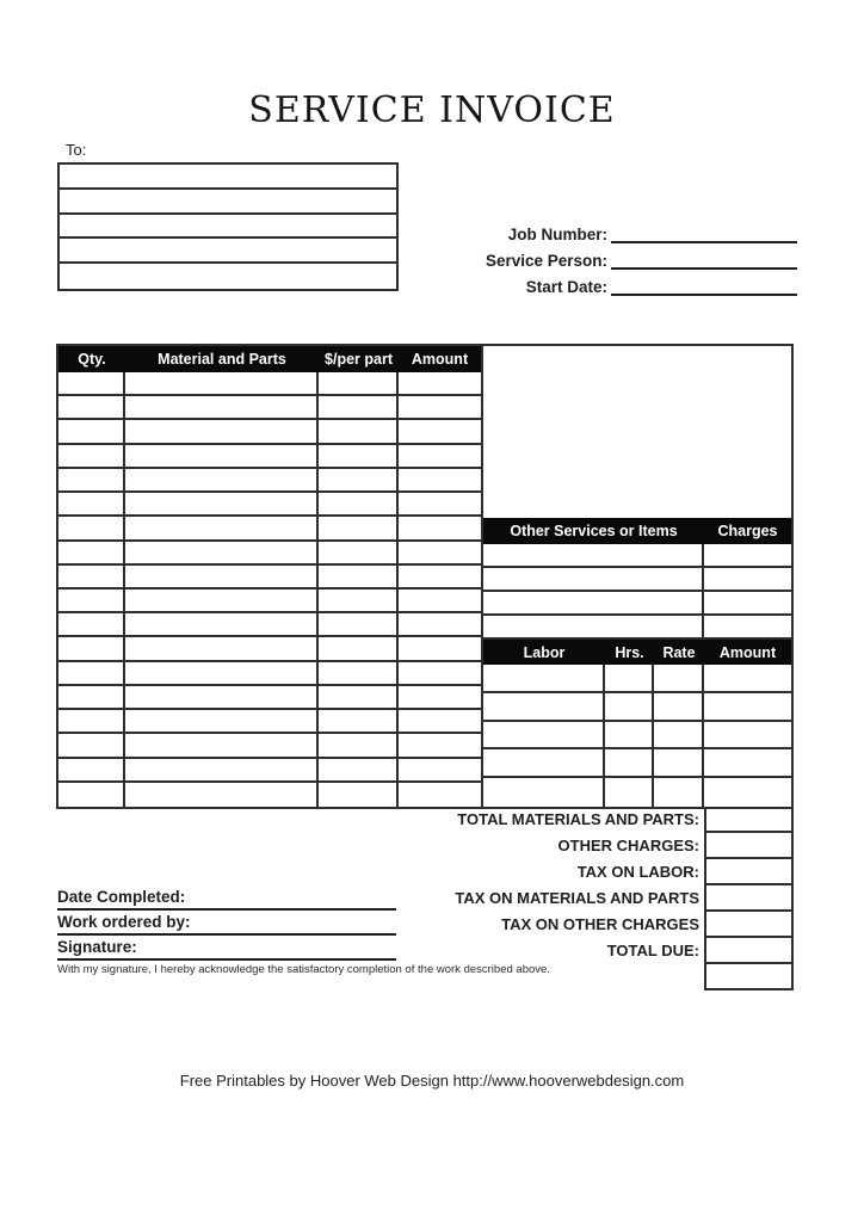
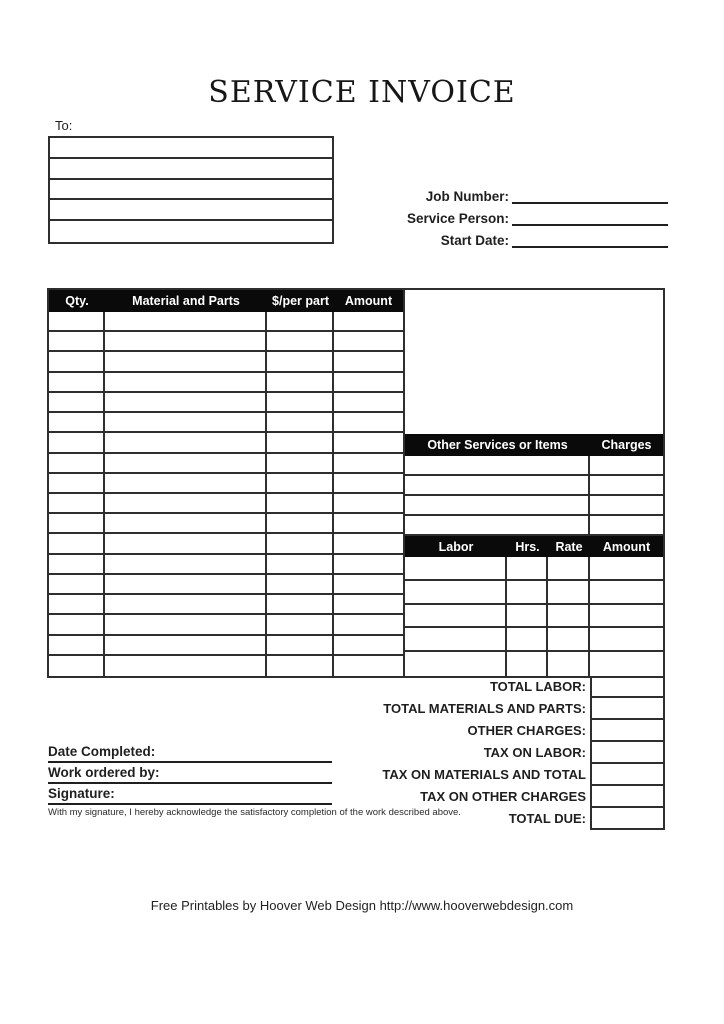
  SERVICE INVOICE
  To:
  Job Number:
  Service Person:
  Start Date:
  Qty.
  Material and Parts
  $/per part
  Amount
  Other Services or Items
  Charges
  Labor
  Hrs.
  Rate
  Amount
+ TOTAL LABOR:
  TOTAL MATERIALS AND PARTS:
  OTHER CHARGES:
  TAX ON LABOR:
- TAX ON MATERIALS AND PARTS
+ TAX ON MATERIALS AND TOTAL
  TAX ON OTHER CHARGES
  TOTAL DUE:
  Date Completed:
  Work ordered by:
  Signature:
  With my signature, I hereby acknowledge the satisfactory completion of the work described above.
  Free Printables by Hoover Web Design http://www.hooverwebdesign.com
